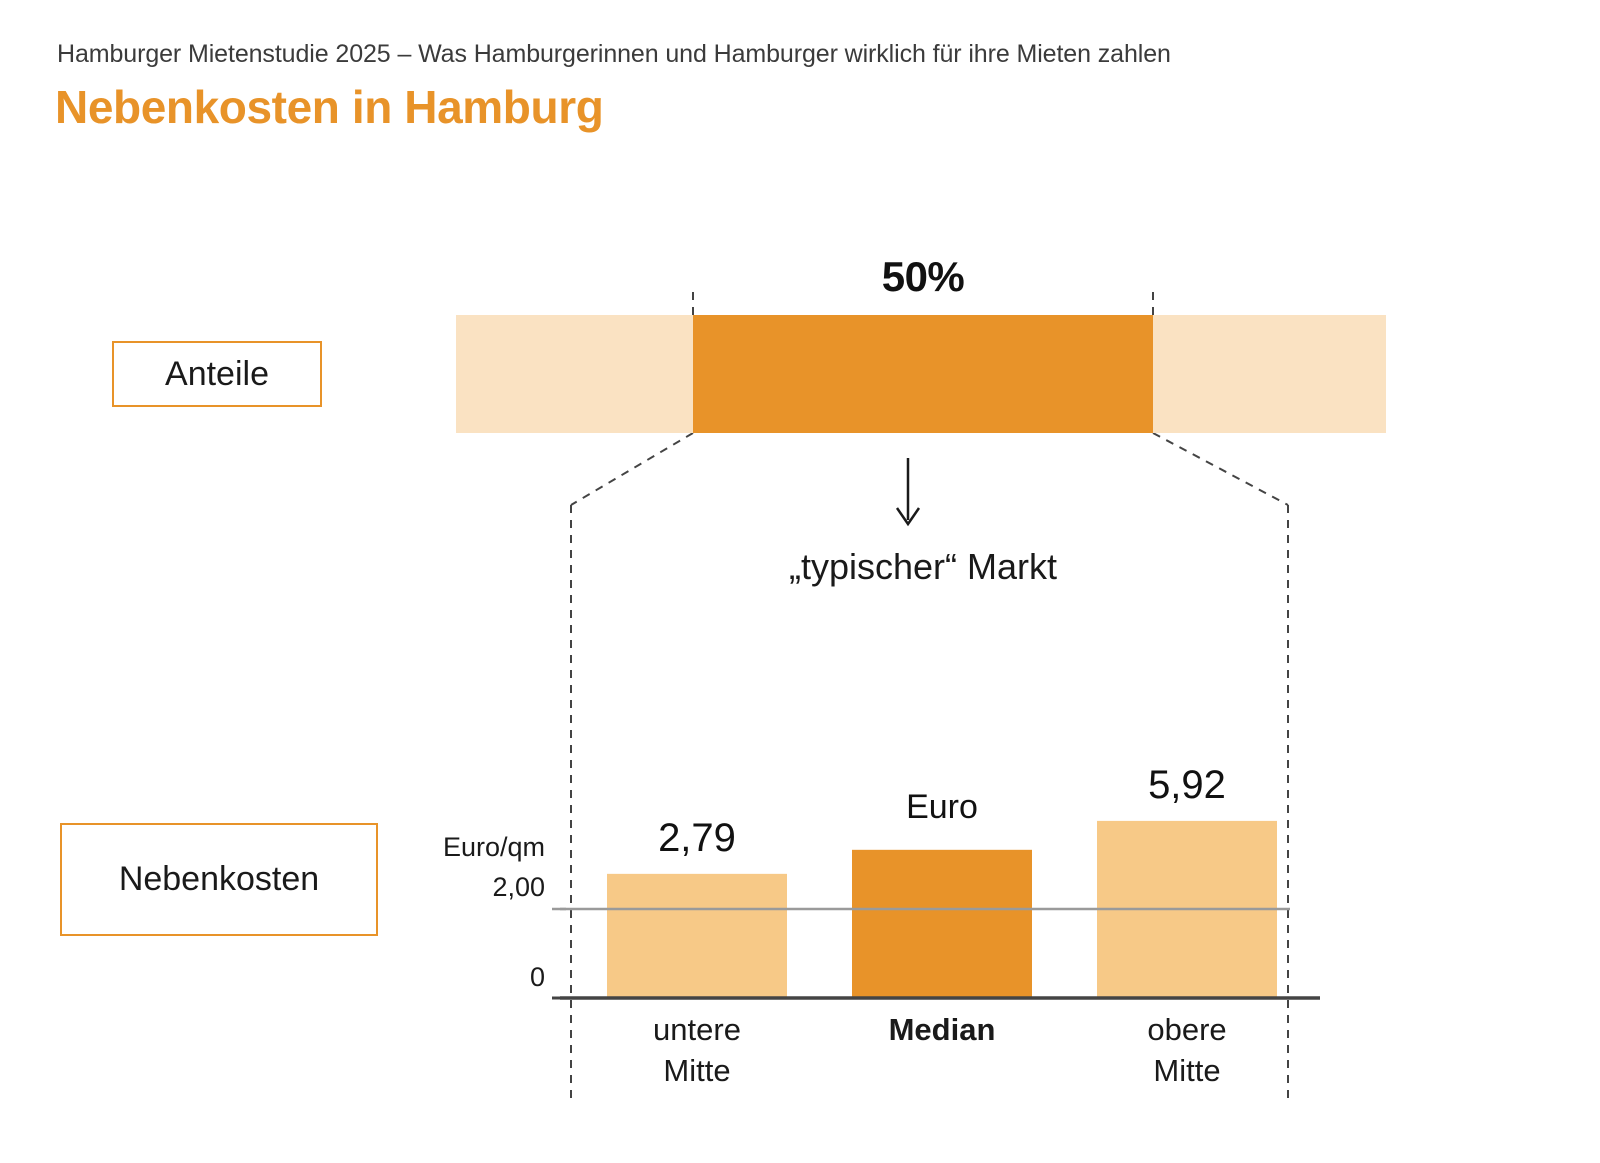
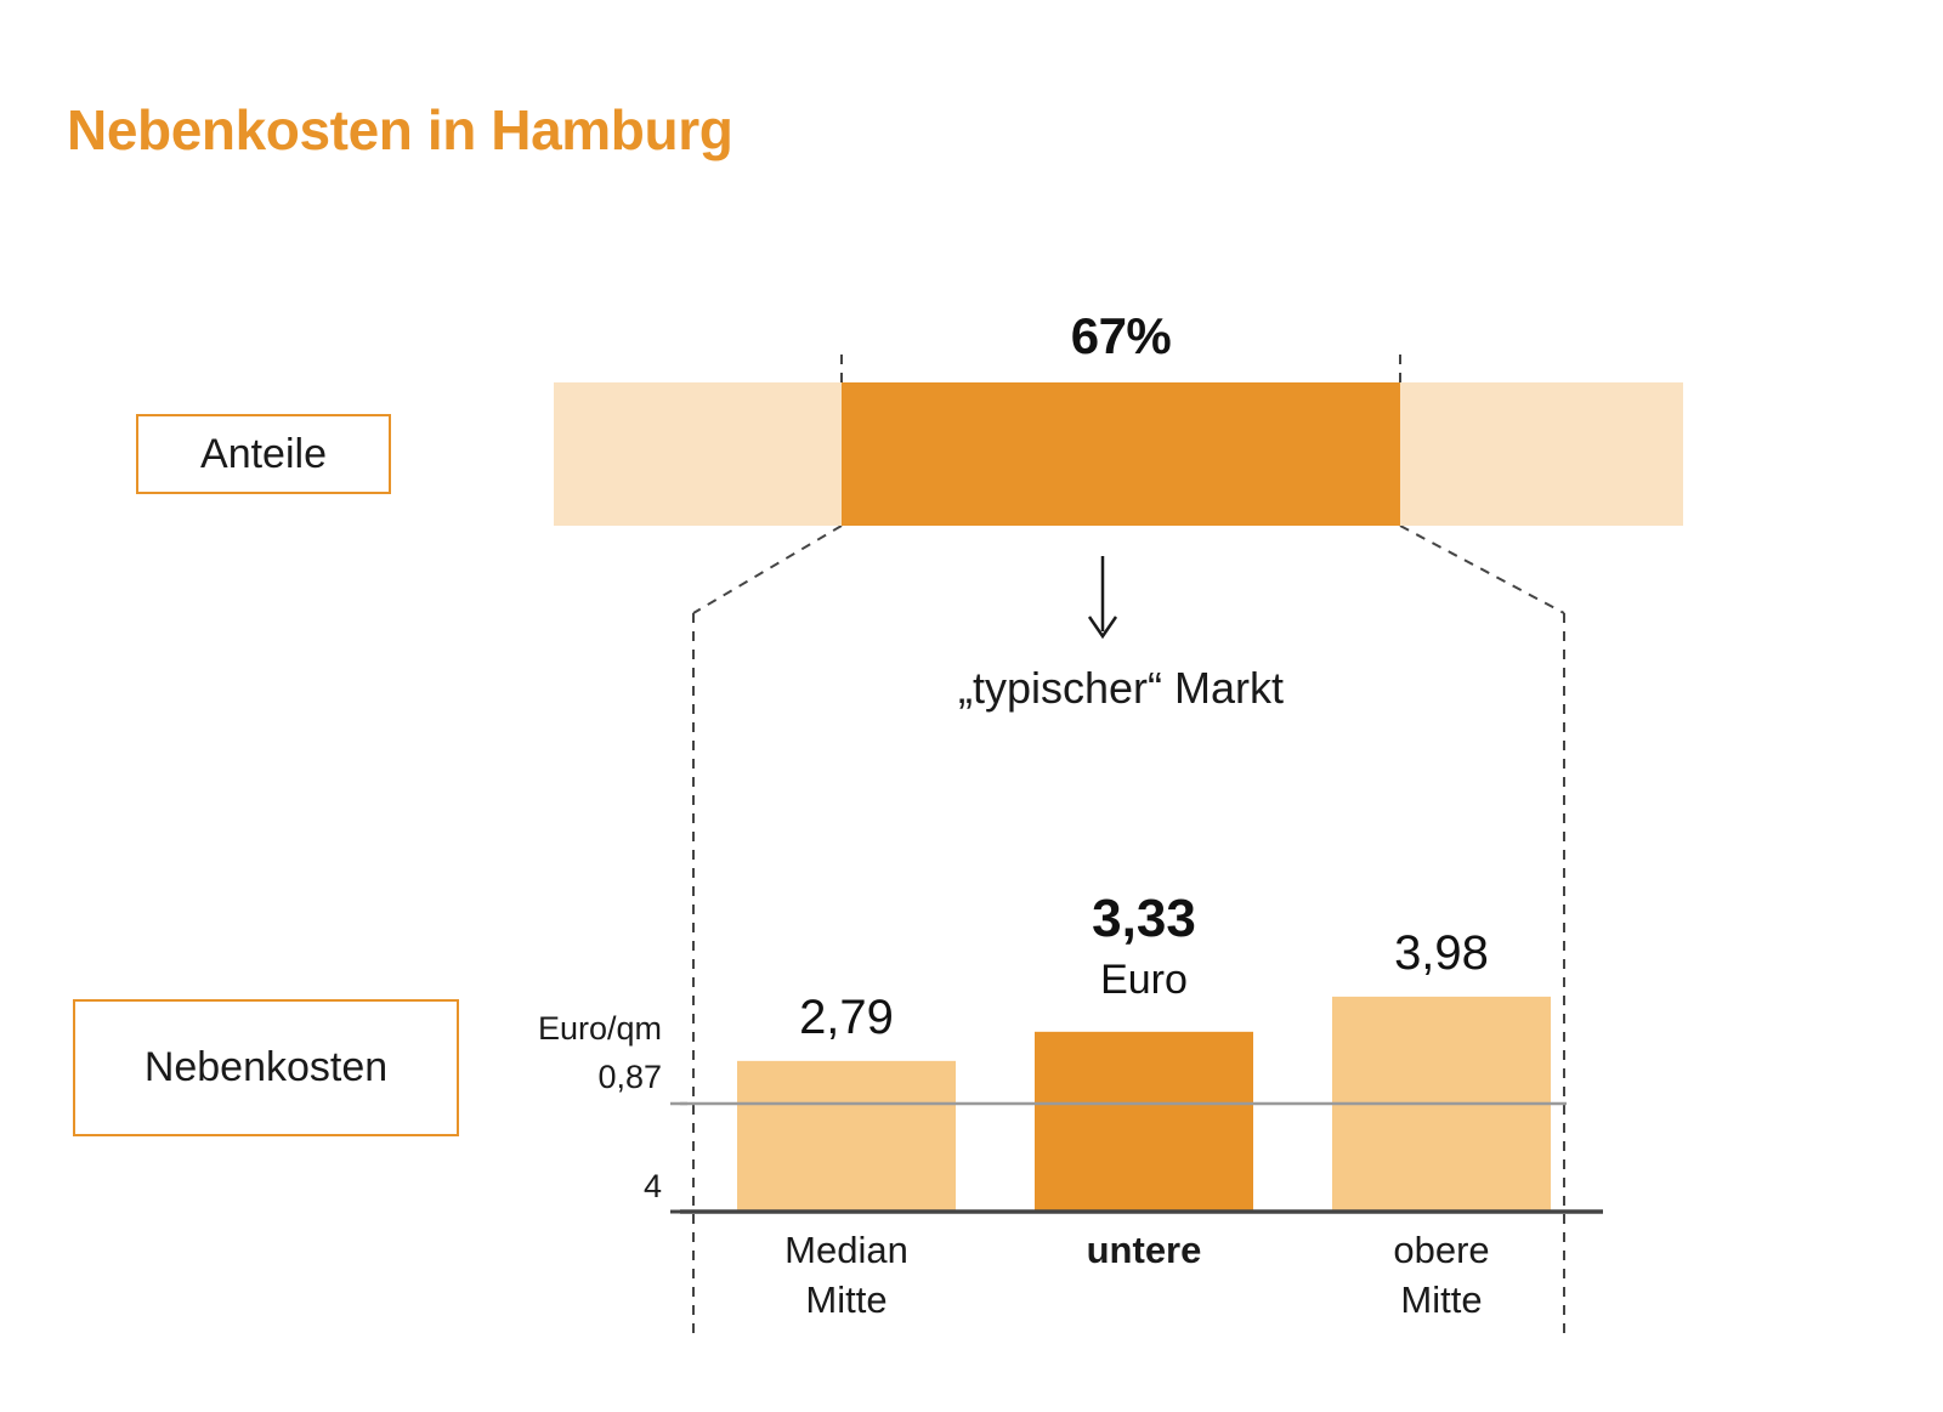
- Hamburger Mietenstudie 2025 – Was Hamburgerinnen und Hamburger wirklich für ihre Mieten zahlen
  Nebenkosten in Hamburg
- 50%
+ 67%
  Anteile
  Nebenkosten
  „typischer“ Markt
  Euro/qm
- 2,00
+ 0,87
- 0
+ 4
  2,79
+ 3,33
  Euro
- 5,92
+ 3,98
- untere
+ Median
  Mitte
- Median
+ untere
  obere
  Mitte
